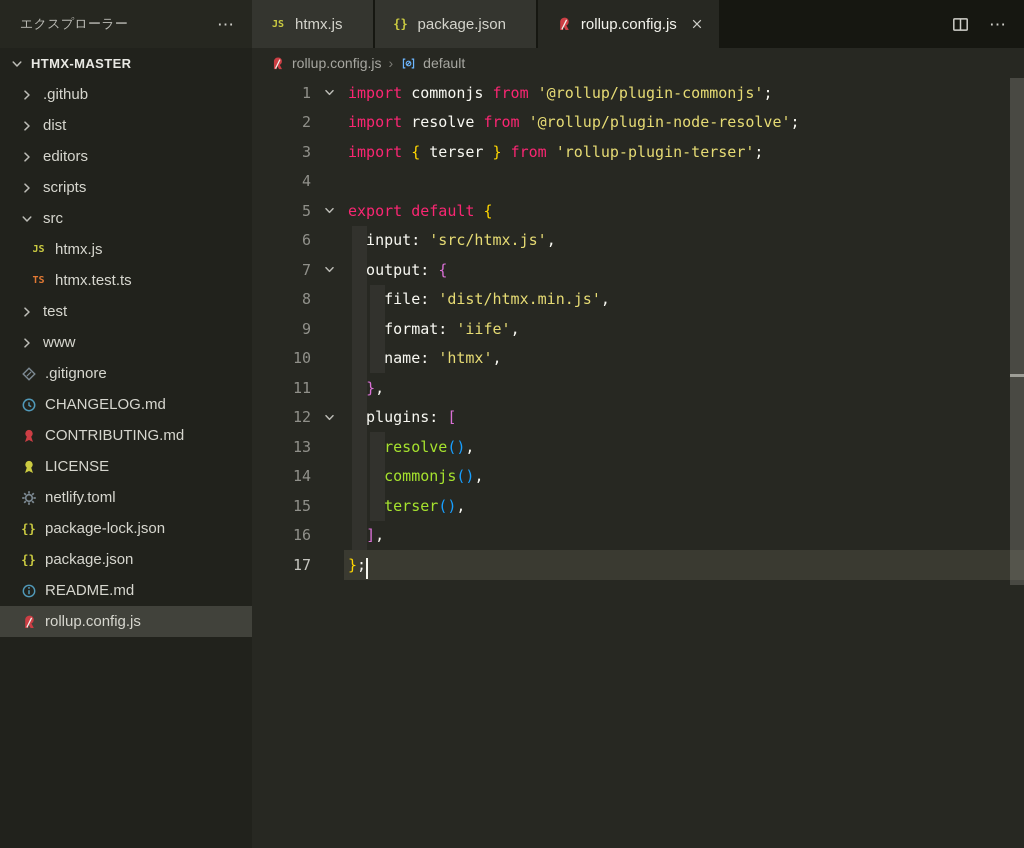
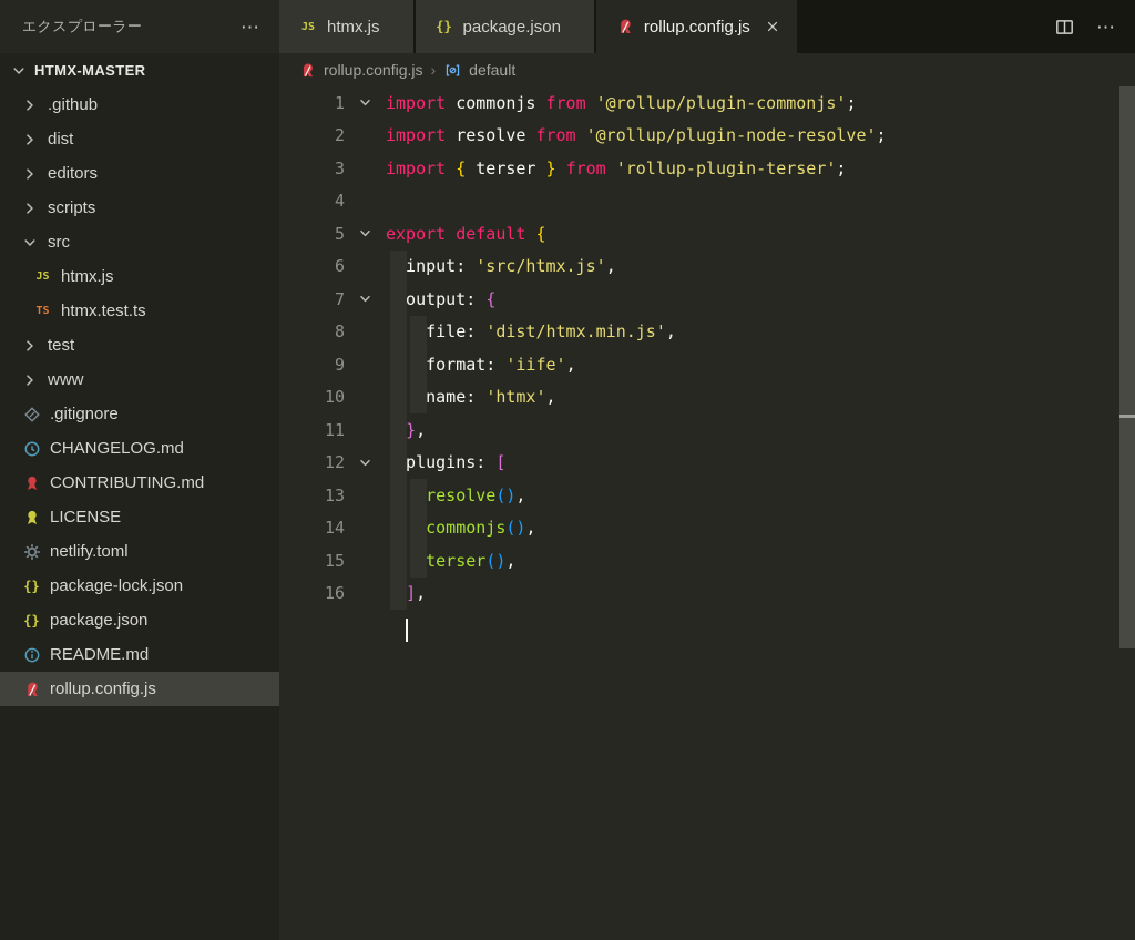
  エクスプローラー
  ⋯
  HTMX-MASTER
  .github
  dist
  editors
  scripts
  src
  JS
  htmx.js
  TS
  htmx.test.ts
  test
  www
  .gitignore
  CHANGELOG.md
  CONTRIBUTING.md
  LICENSE
  netlify.toml
  {}
  package-lock.json
  {}
  package.json
  README.md
  rollup.config.js
  JS
  htmx.js
  {}
  package.json
  rollup.config.js
  ⋯
  rollup.config.js
  ›
  default
  1
  import commonjs from '@rollup/plugin-commonjs';
  2
  import resolve from '@rollup/plugin-node-resolve';
  3
  import { terser } from 'rollup-plugin-terser';
  4
  5
  export default {
  6
  input: 'src/htmx.js',
  7
  output: {
  8
  file: 'dist/htmx.min.js',
  9
  format: 'iife',
  10
  name: 'htmx',
  11
  },
  12
  plugins: [
  13
  resolve(),
  14
  commonjs(),
  15
  terser(),
  16
  ],
- 17
- };
